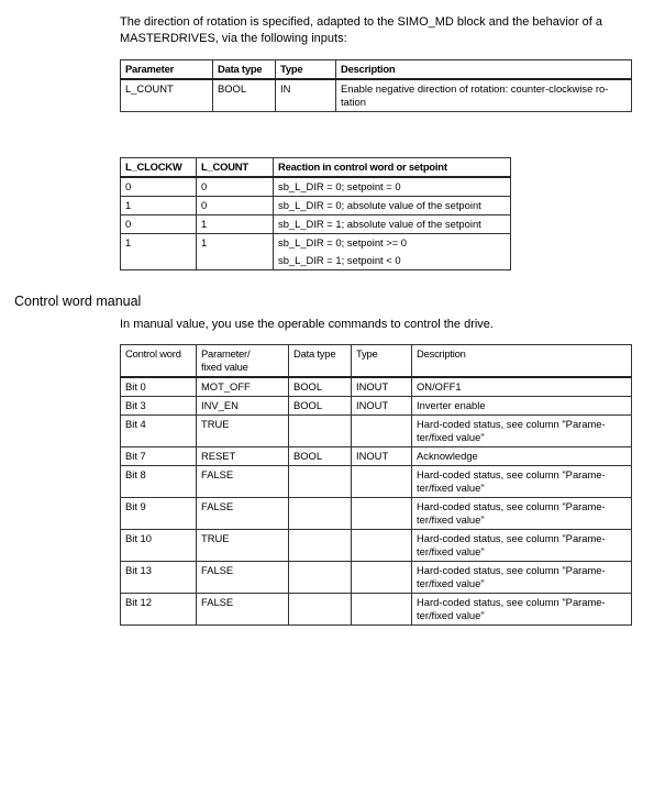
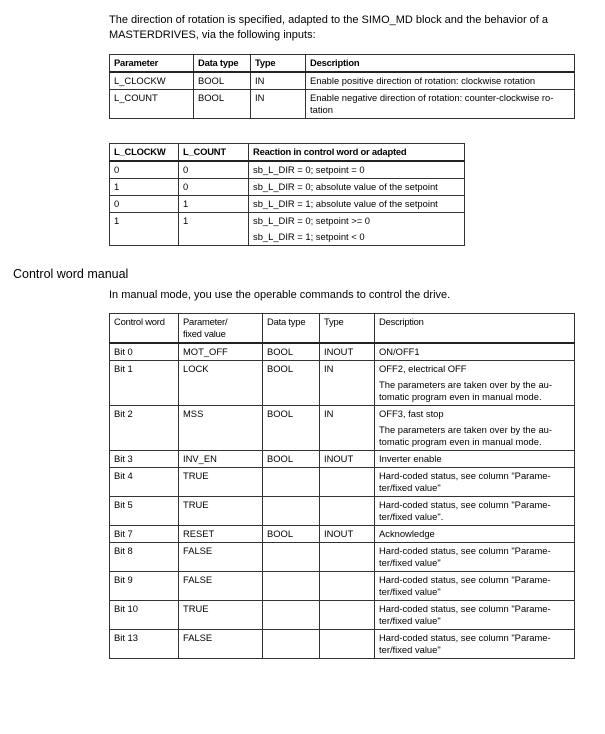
  The direction of rotation is specified, adapted to the SIMO_MD block and the behavior of a MASTERDRIVES, via the following inputs:
  Parameter	Data type	Type	Description
+ L_CLOCKW	BOOL	IN	Enable positive direction of rotation: clockwise rotation
  L_COUNT	BOOL	IN	Enable negative direction of rotation: counter-clockwise ro-tation
- L_CLOCKW	L_COUNT	Reaction in control word or setpoint
+ L_CLOCKW	L_COUNT	Reaction in control word or adapted
  0	0	sb_L_DIR = 0; setpoint = 0
  1	0	sb_L_DIR = 0; absolute value of the setpoint
  0	1	sb_L_DIR = 1; absolute value of the setpoint
  1	1	sb_L_DIR = 0; setpoint >= 0
  sb_L_DIR = 1; setpoint < 0
  Control word manual
- In manual value, you use the operable commands to control the drive.
+ In manual mode, you use the operable commands to control the drive.
  Control word	Parameter/fixed value	Data type	Type	Description
  Bit 0	MOT_OFF	BOOL	INOUT	ON/OFF1
+ Bit 1	LOCK	BOOL	IN	OFF2, electrical OFFThe parameters are taken over by the au-tomatic program even in manual mode.
+ Bit 2	MSS	BOOL	IN	OFF3, fast stopThe parameters are taken over by the au-tomatic program even in manual mode.
  Bit 3	INV_EN	BOOL	INOUT	Inverter enable
  Bit 4	TRUE			Hard-coded status, see column "Parame-ter/fixed value"
+ Bit 5	TRUE			Hard-coded status, see column "Parame-ter/fixed value".
  Bit 7	RESET	BOOL	INOUT	Acknowledge
  Bit 8	FALSE			Hard-coded status, see column "Parame-ter/fixed value"
  Bit 9	FALSE			Hard-coded status, see column "Parame-ter/fixed value"
  Bit 10	TRUE			Hard-coded status, see column "Parame-ter/fixed value"
  Bit 13	FALSE			Hard-coded status, see column "Parame-ter/fixed value"
- Bit 12	FALSE			Hard-coded status, see column "Parame-ter/fixed value"
